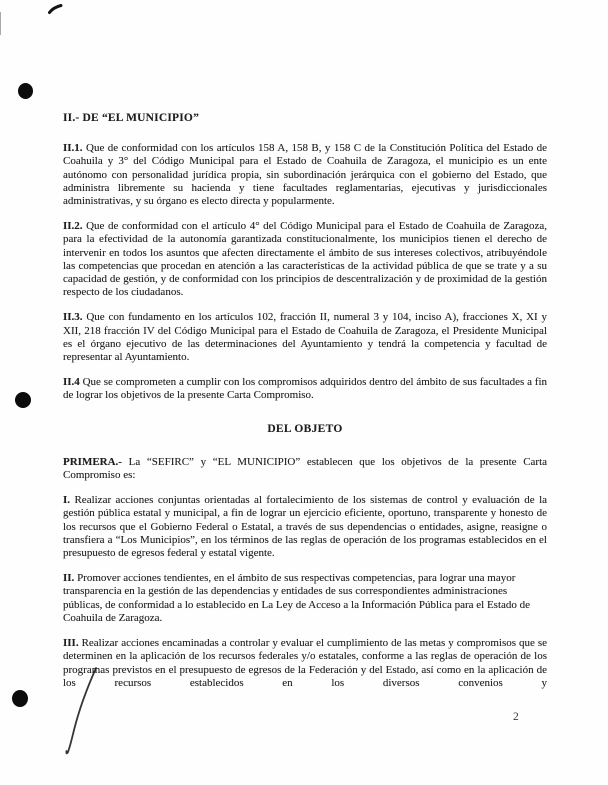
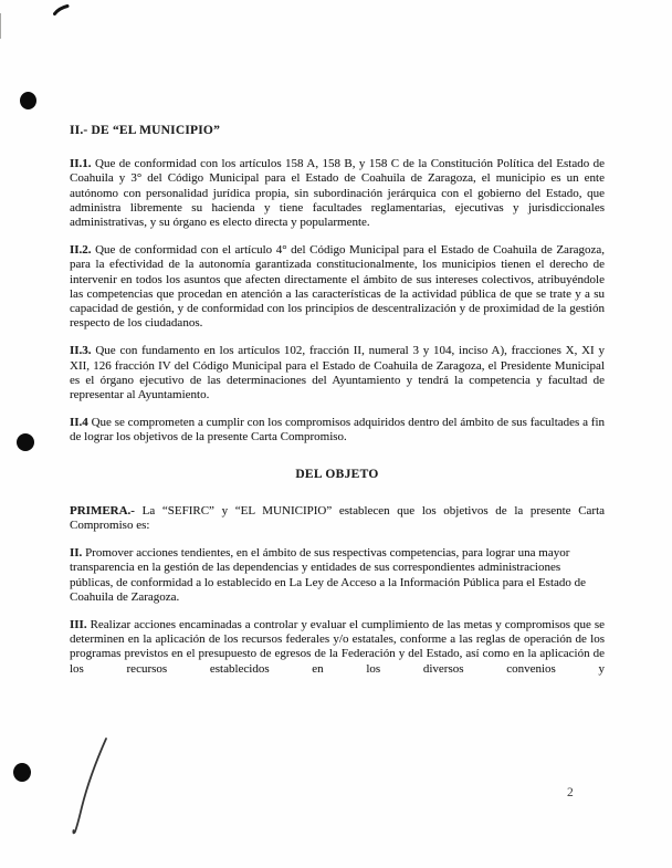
  II.- DE “EL MUNICIPIO”
  II.1. Que de conformidad con los artículos 158 A, 158 B, y 158 C de la Constitución Política del Estado de Coahuila y 3° del Código Municipal para el Estado de Coahuila de Zaragoza, el municipio es un ente autónomo con personalidad jurídica propia, sin subordinación jerárquica con el gobierno del Estado, que administra libremente su hacienda y tiene facultades reglamentarias, ejecutivas y jurisdiccionales administrativas, y su órgano es electo directa y popularmente.
  II.2. Que de conformidad con el artículo 4° del Código Municipal para el Estado de Coahuila de Zaragoza, para la efectividad de la autonomía garantizada constitucionalmente, los municipios tienen el derecho de intervenir en todos los asuntos que afecten directamente el ámbito de sus intereses colectivos, atribuyéndole las competencias que procedan en atención a las características de la actividad pública de que se trate y a su capacidad de gestión, y de conformidad con los principios de descentralización y de proximidad de la gestión respecto de los ciudadanos.
- II.3. Que con fundamento en los artículos 102, fracción II, numeral 3 y 104, inciso A), fracciones X, XI y XII, 218 fracción IV del Código Municipal para el Estado de Coahuila de Zaragoza, el Presidente Municipal es el órgano ejecutivo de las determinaciones del Ayuntamiento y tendrá la competencia y facultad de representar al Ayuntamiento.
+ II.3. Que con fundamento en los artículos 102, fracción II, numeral 3 y 104, inciso A), fracciones X, XI y XII, 126 fracción IV del Código Municipal para el Estado de Coahuila de Zaragoza, el Presidente Municipal es el órgano ejecutivo de las determinaciones del Ayuntamiento y tendrá la competencia y facultad de representar al Ayuntamiento.
  II.4 Que se comprometen a cumplir con los compromisos adquiridos dentro del ámbito de sus facultades a fin de lograr los objetivos de la presente Carta Compromiso.
  DEL OBJETO
  PRIMERA.- La “SEFIRC” y “EL MUNICIPIO” establecen que los objetivos de la presente Carta Compromiso es:
- I. Realizar acciones conjuntas orientadas al fortalecimiento de los sistemas de control y evaluación de la gestión pública estatal y municipal, a fin de lograr un ejercicio eficiente, oportuno, transparente y honesto de los recursos que el Gobierno Federal o Estatal, a través de sus dependencias o entidades, asigne, reasigne o transfiera a “Los Municipios”, en los términos de las reglas de operación de los programas establecidos en el presupuesto de egresos federal y estatal vigente.
  II. Promover acciones tendientes, en el ámbito de sus respectivas competencias, para lograr una mayor transparencia en la gestión de las dependencias y entidades de sus correspondientes administraciones públicas, de conformidad a lo establecido en La Ley de Acceso a la Información Pública para el Estado de Coahuila de Zaragoza.
  III. Realizar acciones encaminadas a controlar y evaluar el cumplimiento de las metas y compromisos que se determinen en la aplicación de los recursos federales y/o estatales, conforme a las reglas de operación de los programas previstos en el presupuesto de egresos de la Federación y del Estado, así como en la aplicación de los recursos establecidos en los diversos convenios y
  2
